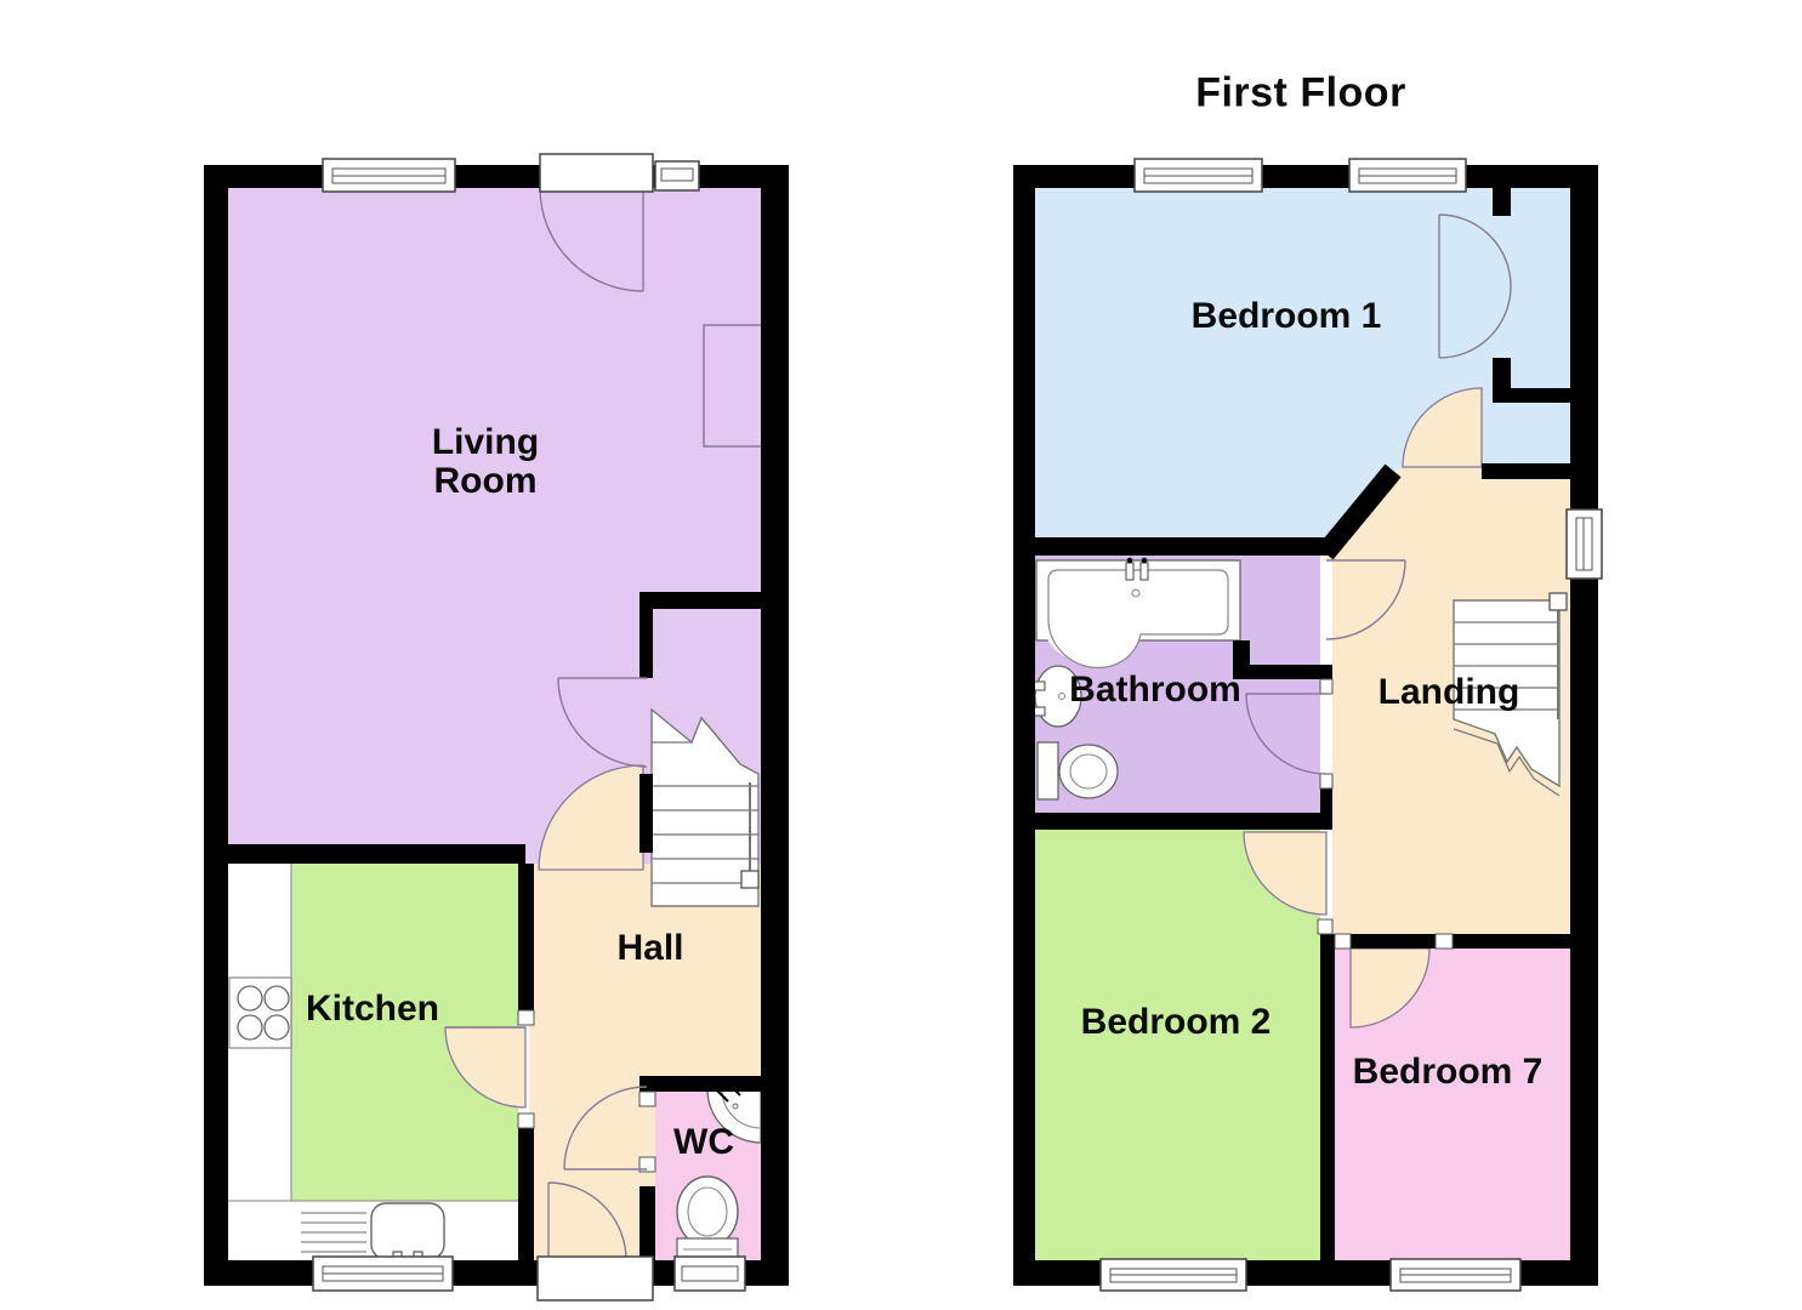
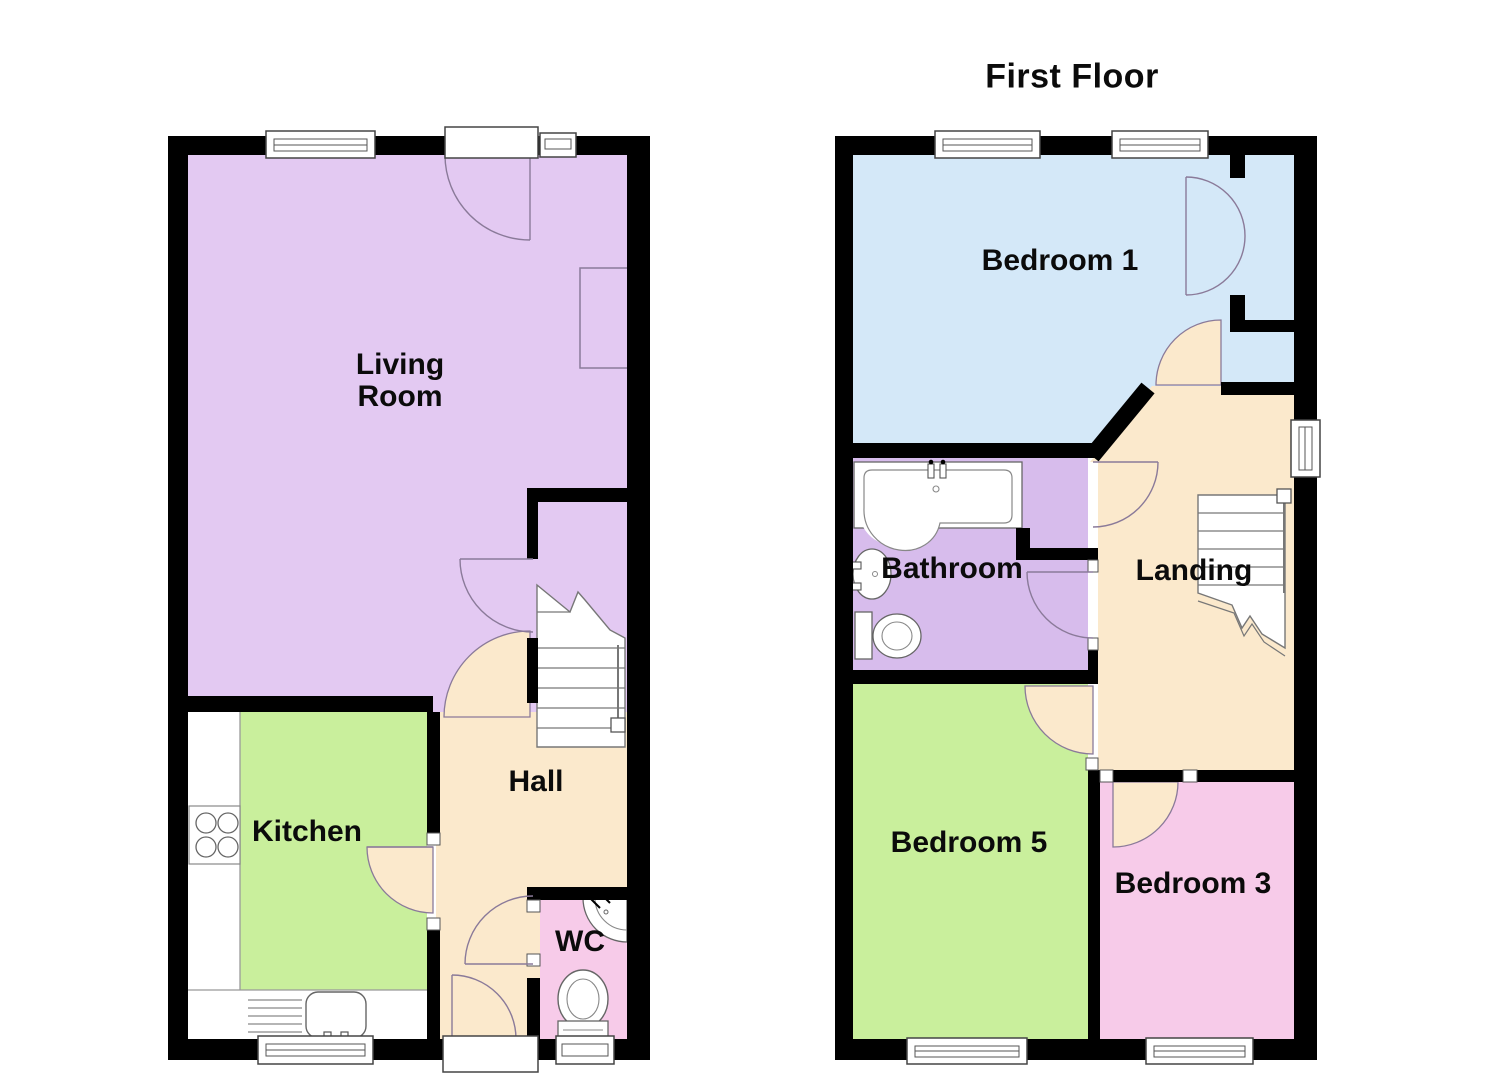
  First Floor
  Living Room
  Kitchen
  Hall
  WC
  Bedroom 1
  Bathroom
  Landing
- Bedroom 2
+ Bedroom 5
- Bedroom 7
+ Bedroom 3
